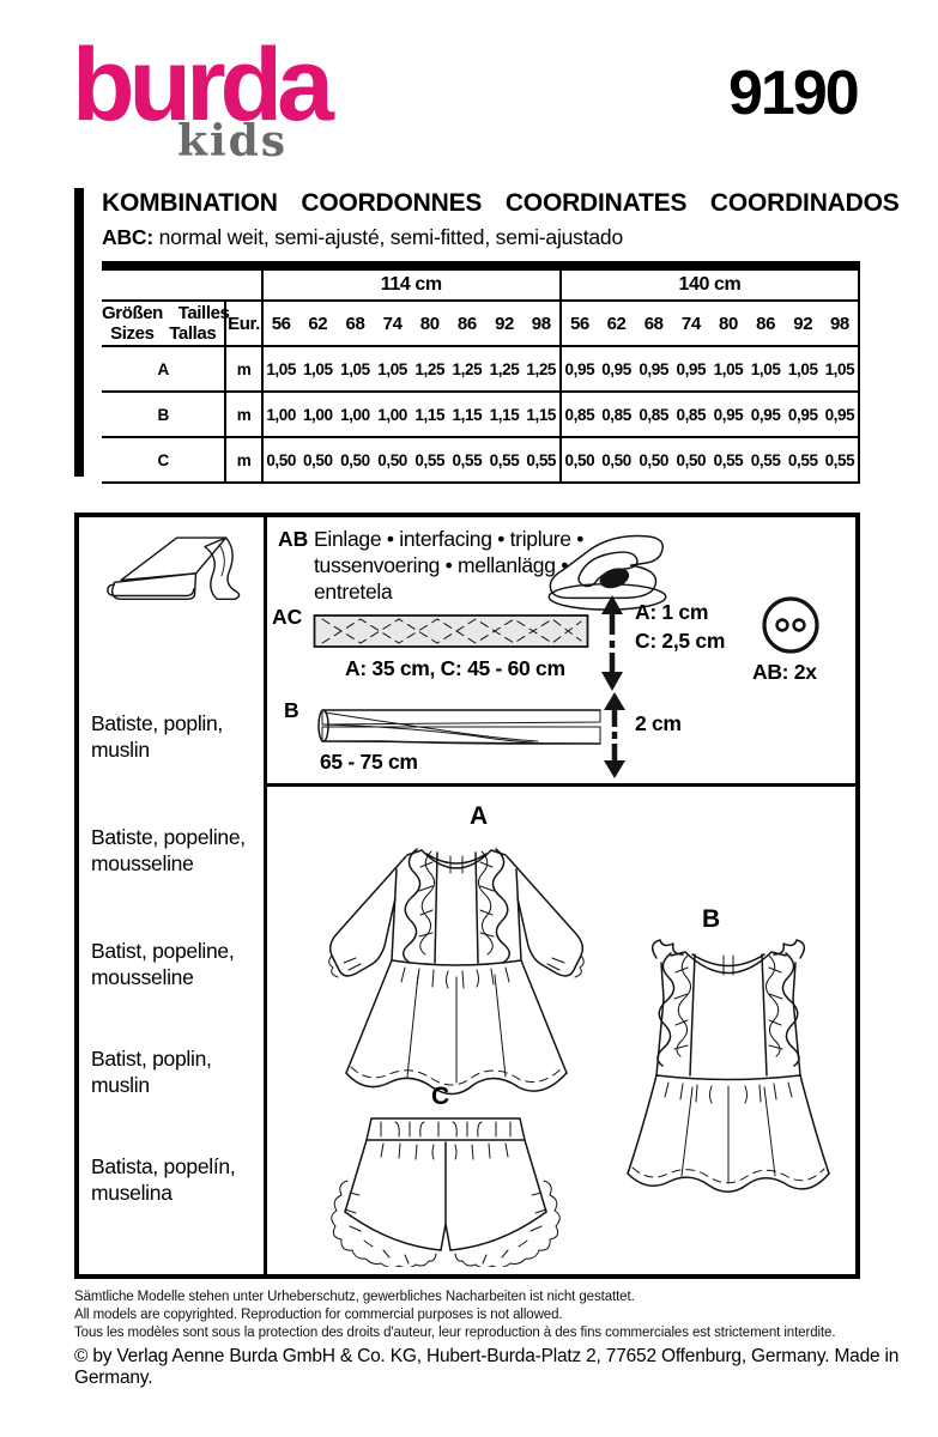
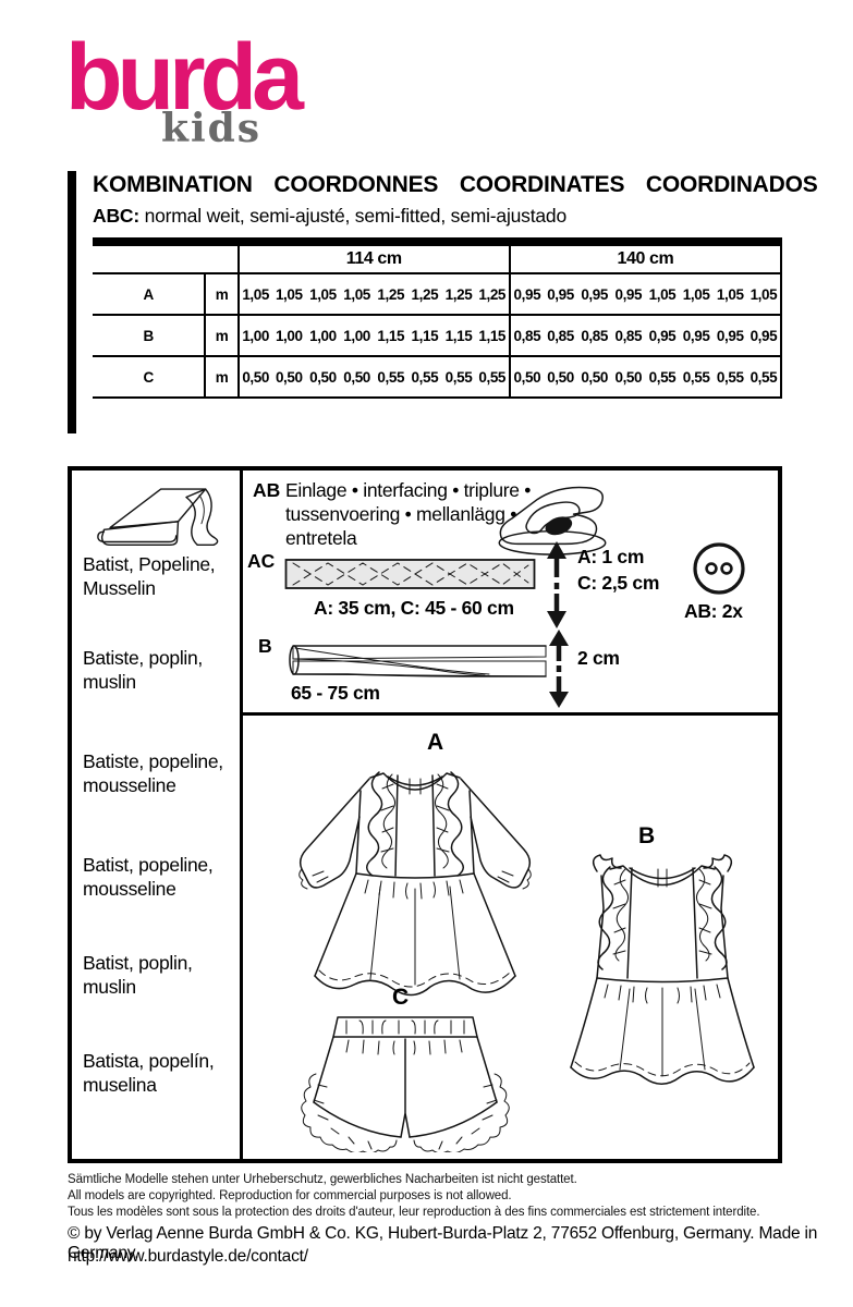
  burda
  kids
- 9190
  KOMBINATION COORDONNES COORDINATES COORDINADOS
  ABC: normal weit, semi-ajusté, semi-fitted, semi-ajustado
  	114 cm	140 cm
- Größen Tailles Sizes Tallas	Eur.	56	62	68	74	80	86	92	98	56	62	68	74	80	86	92	98
  A	m	1,05	1,05	1,05	1,05	1,25	1,25	1,25	1,25	0,95	0,95	0,95	0,95	1,05	1,05	1,05	1,05
  B	m	1,00	1,00	1,00	1,00	1,15	1,15	1,15	1,15	0,85	0,85	0,85	0,85	0,95	0,95	0,95	0,95
  C	m	0,50	0,50	0,50	0,50	0,55	0,55	0,55	0,55	0,50	0,50	0,50	0,50	0,55	0,55	0,55	0,55
+ Batist, Popeline,
+ Musselin
  Batiste, poplin,
  muslin
  Batiste, popeline,
  mousseline
  Batist, popeline,
  mousseline
  Batist, poplin,
  muslin
  Batista, popelín,
  muselina
  AB
  Einlage • interfacing • triplure •
  tussenvoering • mellanlägg •
  entretela
  AC
  A: 35 cm, C: 45 - 60 cm
  A: 1 cm
  C: 2,5 cm
  AB: 2x
  B
  65 - 75 cm
  2 cm
  A
  B
  C
  Sämtliche Modelle stehen unter Urheberschutz, gewerbliches Nacharbeiten ist nicht gestattet.
  All models are copyrighted. Reproduction for commercial purposes is not allowed.
  Tous les modèles sont sous la protection des droits d'auteur, leur reproduction à des fins commerciales est strictement interdite.
  © by Verlag Aenne Burda GmbH & Co. KG, Hubert-Burda-Platz 2, 77652 Offenburg, Germany. Made in Germany.
+ http://www.burdastyle.de/contact/
